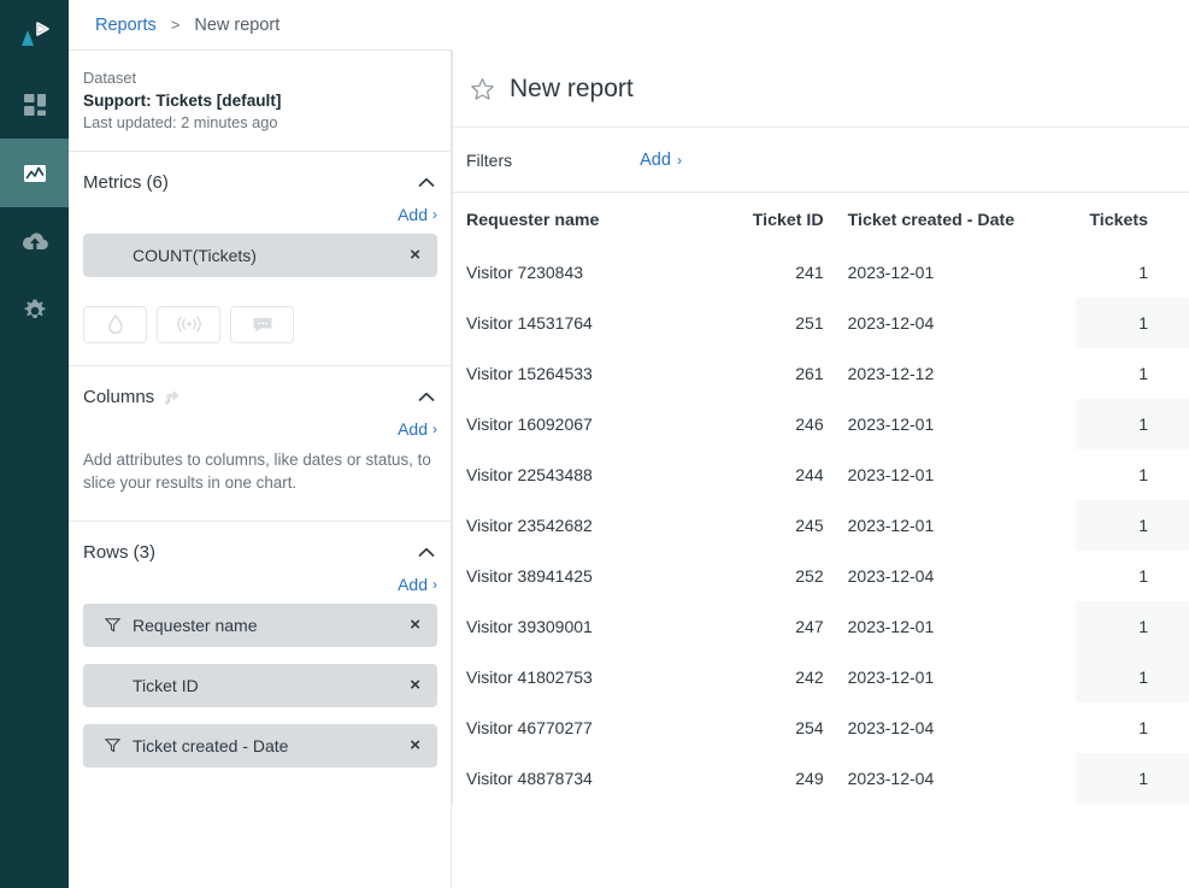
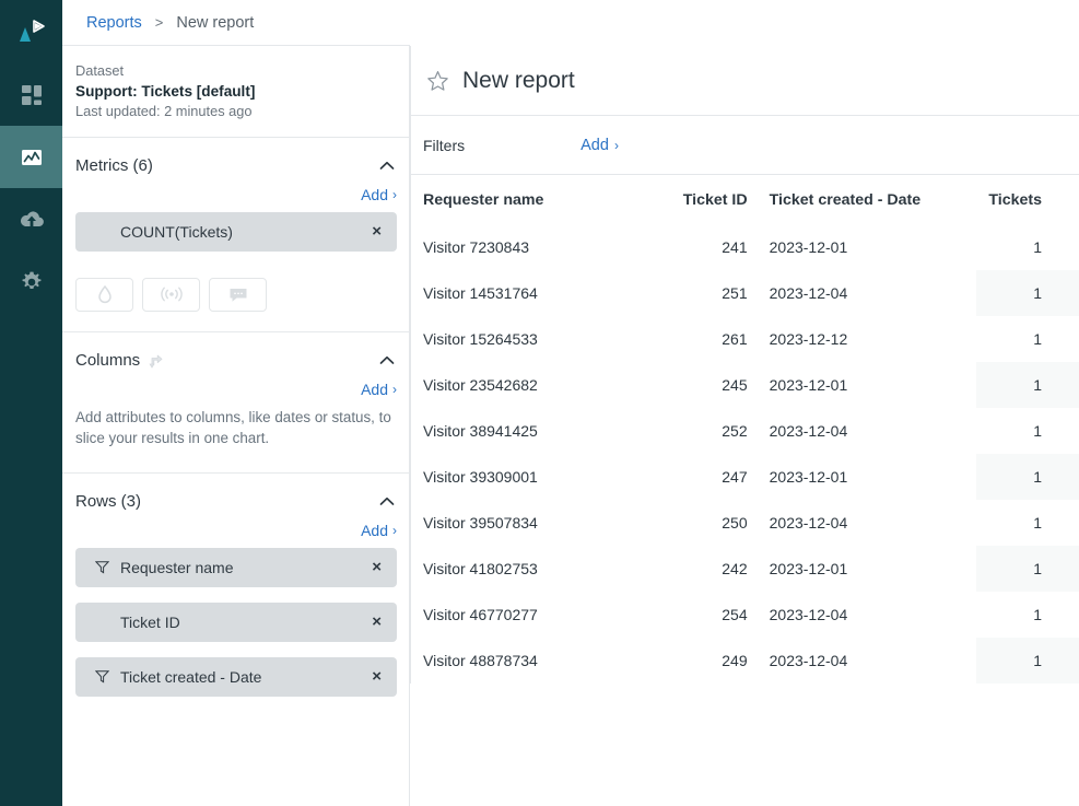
  Reports
  >
  New report
  Dataset
  Support: Tickets [default]
  Last updated: 2 minutes ago
  Metrics (6)
  Add
  ›
  COUNT(Tickets)
  ×
  Columns
  Add
  ›
  Add attributes to columns, like dates or status, to slice your results in one chart.
  Rows (3)
  Add
  ›
  Requester name
  ×
  Ticket ID
  ×
  Ticket created - Date
  ×
  New report
  Filters
  Add
  ›
  Requester name	Ticket ID	Ticket created - Date	Tickets
  Visitor 7230843	241	2023-12-01	1
  Visitor 14531764	251	2023-12-04	1
  Visitor 15264533	261	2023-12-12	1
- Visitor 16092067	246	2023-12-01	1
- Visitor 22543488	244	2023-12-01	1
  Visitor 23542682	245	2023-12-01	1
  Visitor 38941425	252	2023-12-04	1
  Visitor 39309001	247	2023-12-01	1
+ Visitor 39507834	250	2023-12-04	1
  Visitor 41802753	242	2023-12-01	1
  Visitor 46770277	254	2023-12-04	1
  Visitor 48878734	249	2023-12-04	1
